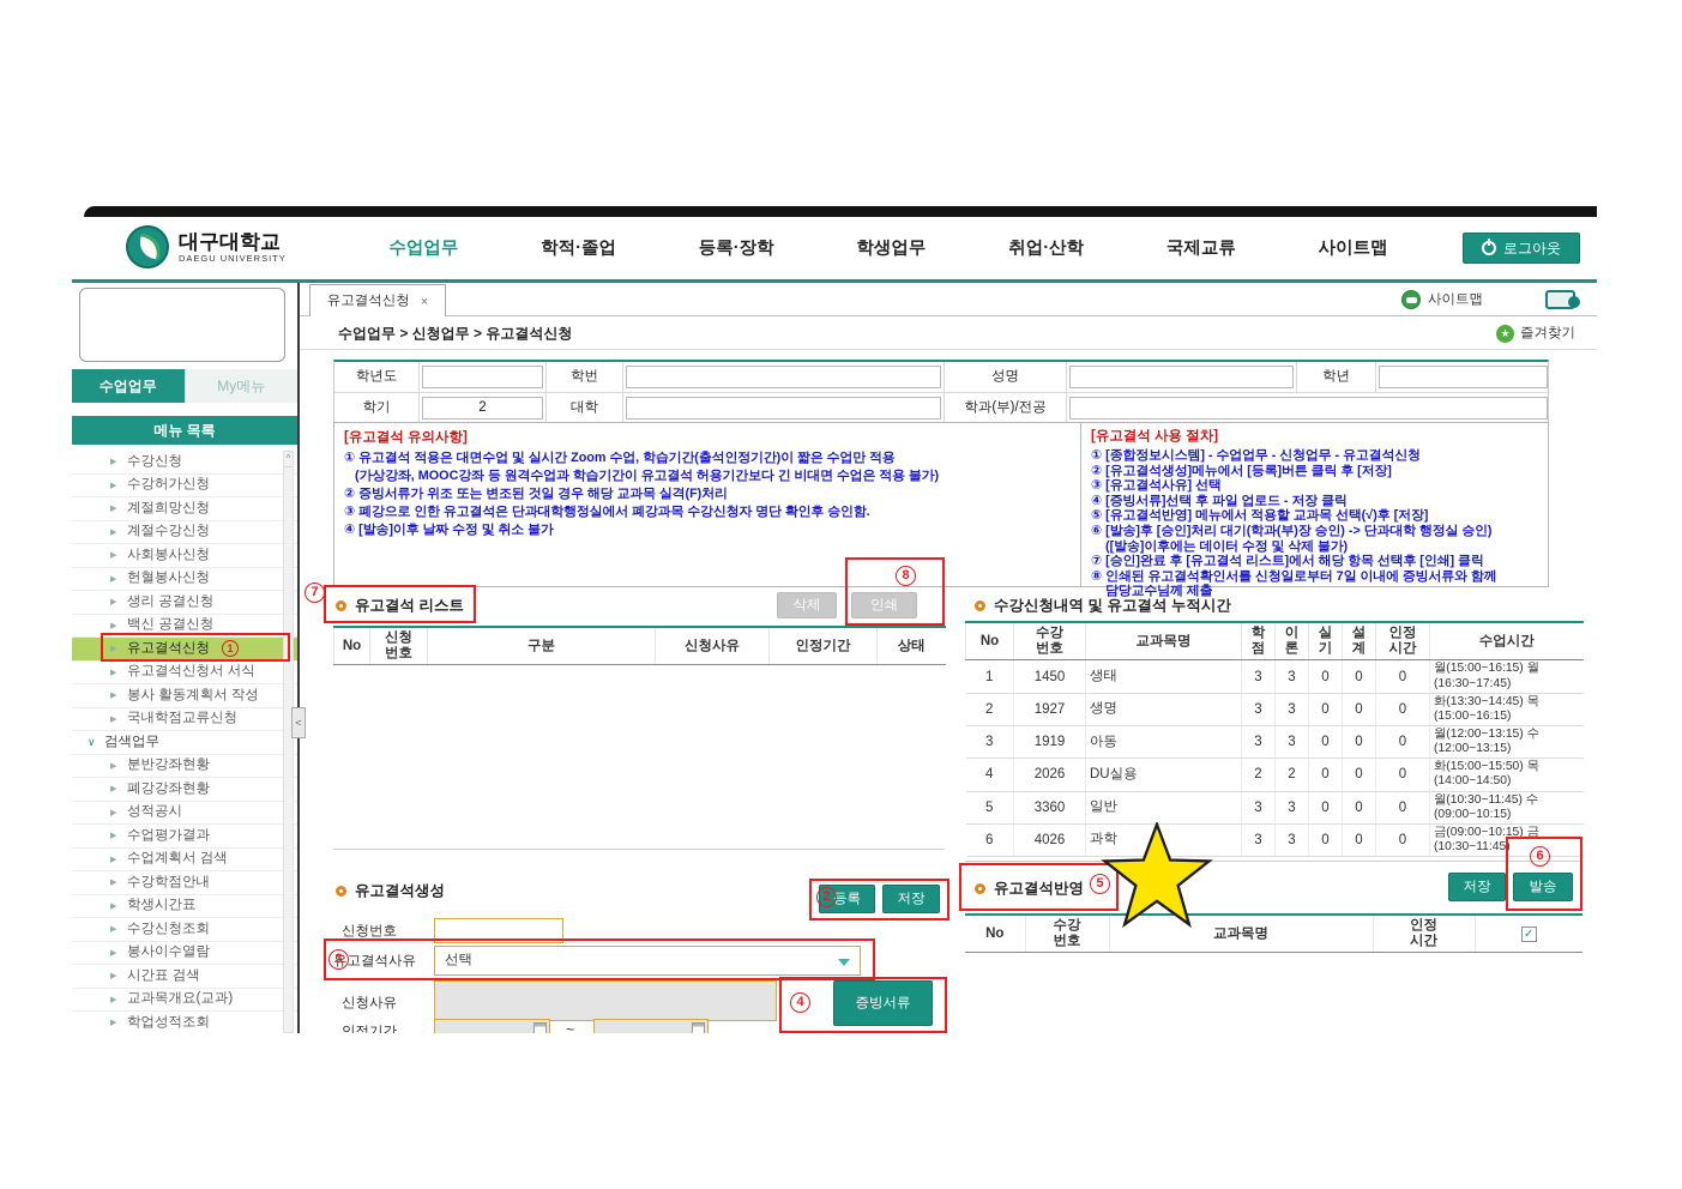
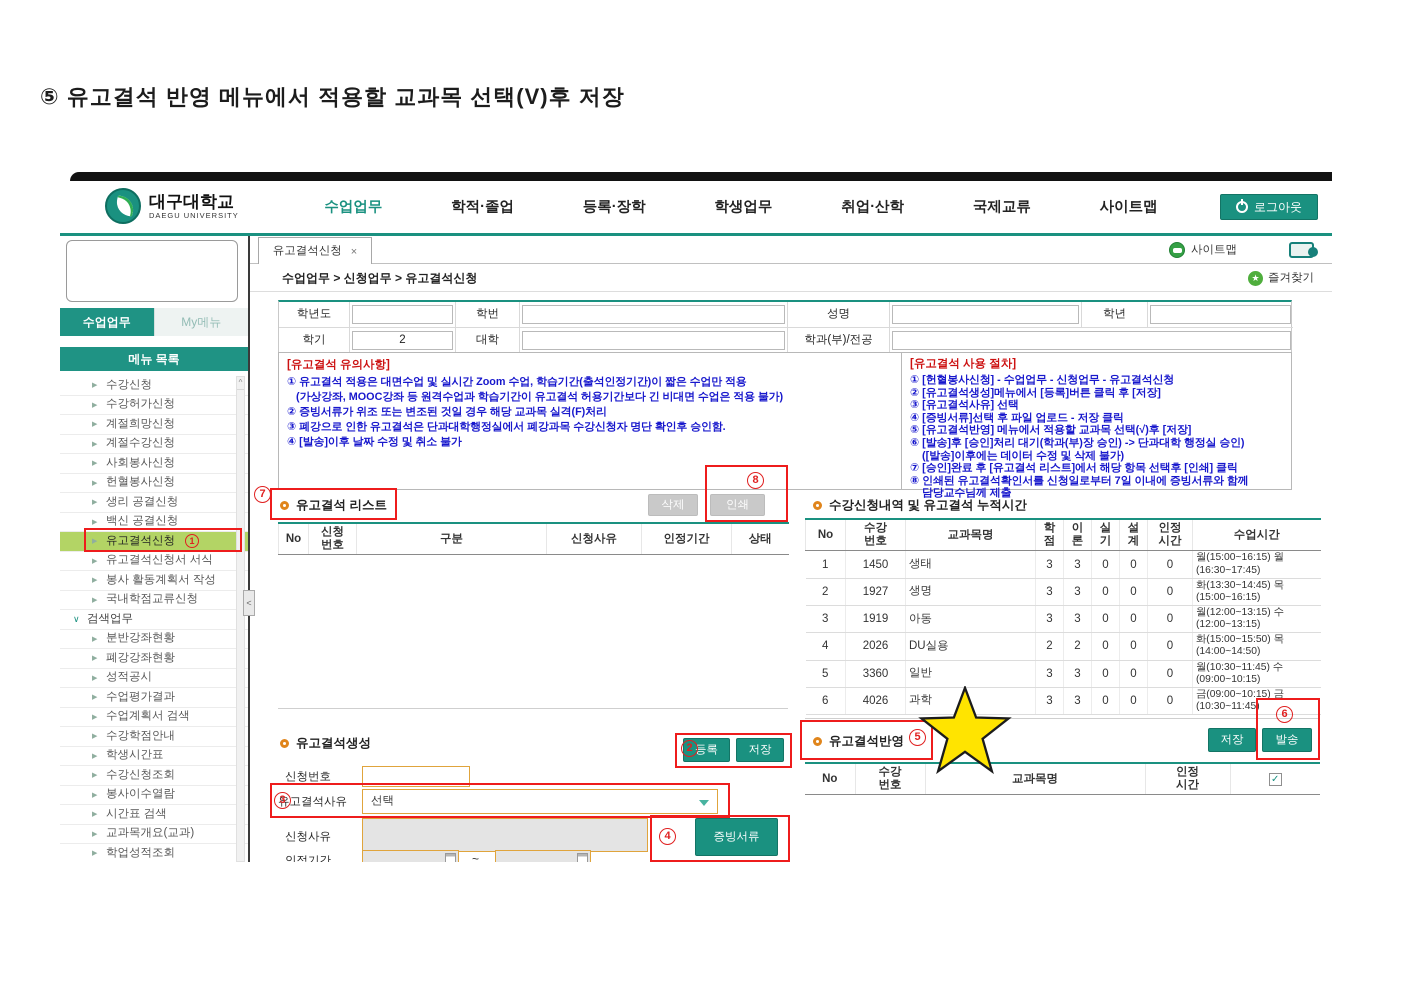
+ ⑤ 유고결석 반영 메뉴에서 적용할 교과목 선택(V)후 저장
  대구대학교
  DAEGU UNIVERSITY
  수업업무
  학적·졸업
  등록·장학
  학생업무
  취업·산학
  국제교류
  사이트맵
  로그아웃
  수업업무
  My메뉴
  메뉴 목록
  수강신청
  수강허가신청
  계절희망신청
  계절수강신청
  사회봉사신청
  헌혈봉사신청
  생리 공결신청
  백신 공결신청
  유고결석신청
  1
  유고결석신청서 서식
  봉사 활동계획서 작성
  국내학점교류신청
  ∨
  검색업무
  분반강좌현황
  폐강강좌현황
  성적공시
  수업평가결과
  수업계획서 검색
  수강학점안내
  학생시간표
  수강신청조회
  봉사이수열람
  시간표 검색
  교과목개요(교과)
  학업성적조회
  ^
  <
  유고결석신청
  ×
  사이트맵
  수업업무 > 신청업무 > 유고결석신청
  ★
  즐겨찾기
  학년도
  학번
  성명
  학년
  학기
  2
  대학
  학과(부)/전공
  [유고결석 유의사항]
  ① 유고결석 적용은 대면수업 및 실시간 Zoom 수업, 학습기간(출석인정기간)이 짧은 수업만 적용
  (가상강좌, MOOC강좌 등 원격수업과 학습기간이 유고결석 허용기간보다 긴 비대면 수업은 적용 불가)
  ② 증빙서류가 위조 또는 변조된 것일 경우 해당 교과목 실격(F)처리
  ③ 폐강으로 인한 유고결석은 단과대학행정실에서 폐강과목 수강신청자 명단 확인후 승인함.
  ④ [발송]이후 날짜 수정 및 취소 불가
  [유고결석 사용 절차]
- ① [종합정보시스템] - 수업업무 - 신청업무 - 유고결석신청
+ ① [헌혈봉사신청] - 수업업무 - 신청업무 - 유고결석신청
  ② [유고결석생성]메뉴에서 [등록]버튼 클릭 후 [저장]
  ③ [유고결석사유] 선택
  ④ [증빙서류]선택 후 파일 업로드 - 저장 클릭
  ⑤ [유고결석반영] 메뉴에서 적용할 교과목 선택(√)후 [저장]
  ⑥ [발송]후 [승인]처리 대기(학과(부)장 승인) -> 단과대학 행정실 승인)
  ([발송]이후에는 데이터 수정 및 삭제 불가)
  ⑦ [승인]완료 후 [유고결석 리스트]에서 해당 항목 선택후 [인쇄] 클릭
  ⑧ 인쇄된 유고결석확인서를 신청일로부터 7일 이내에 증빙서류와 함께
  담당교수님께 제출
  유고결석 리스트
  삭제
  인쇄
  	No	신청 번호	구분	신청사유	인정기간	상태
  수강신청내역 및 유고결석 누적시간
  	No	수강 번호	교과목명	학 점	이 론	실 기	설 계	인정 시간	수업시간
  1	1450	생태	3	3	0	0	0	월(15:00~16:15) 월(16:30~17:45)
  2	1927	생명	3	3	0	0	0	화(13:30~14:45) 목(15:00~16:15)
  3	1919	아동	3	3	0	0	0	월(12:00~13:15) 수(12:00~13:15)
  4	2026	DU실용	2	2	0	0	0	화(15:00~15:50) 목(14:00~14:50)
  5	3360	일반	3	3	0	0	0	월(10:30~11:45) 수(09:00~10:15)
  6	4026	과학	3	3	0	0	0	금(09:00~10:15) 금(10:30~11:45)
  유고결석생성
  등록
  저장
  신청번호
  유고결석사유
  선택
  신청사유
  증빙서류
  인정기간
  ~
  유고결석반영
  저장
  발송
  No	수강 번호	교과목명	인정 시간	✓
  7
  8
  2
  3
  4
  5
  6
